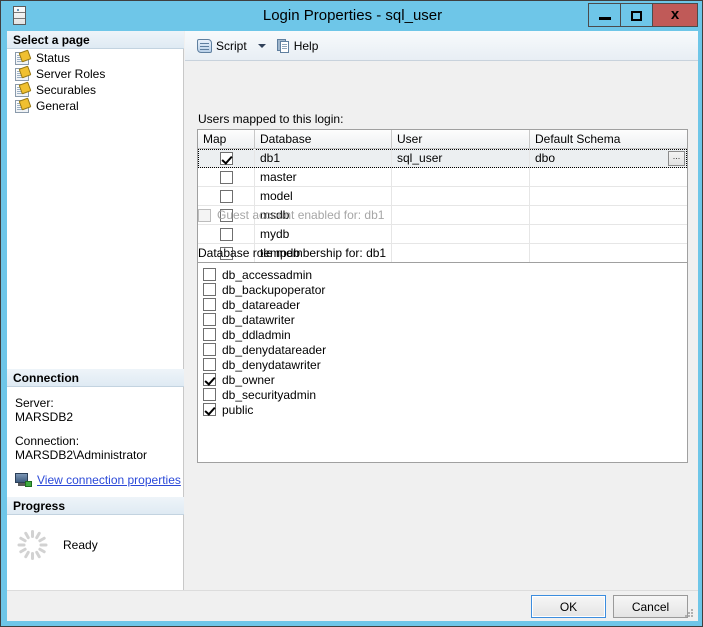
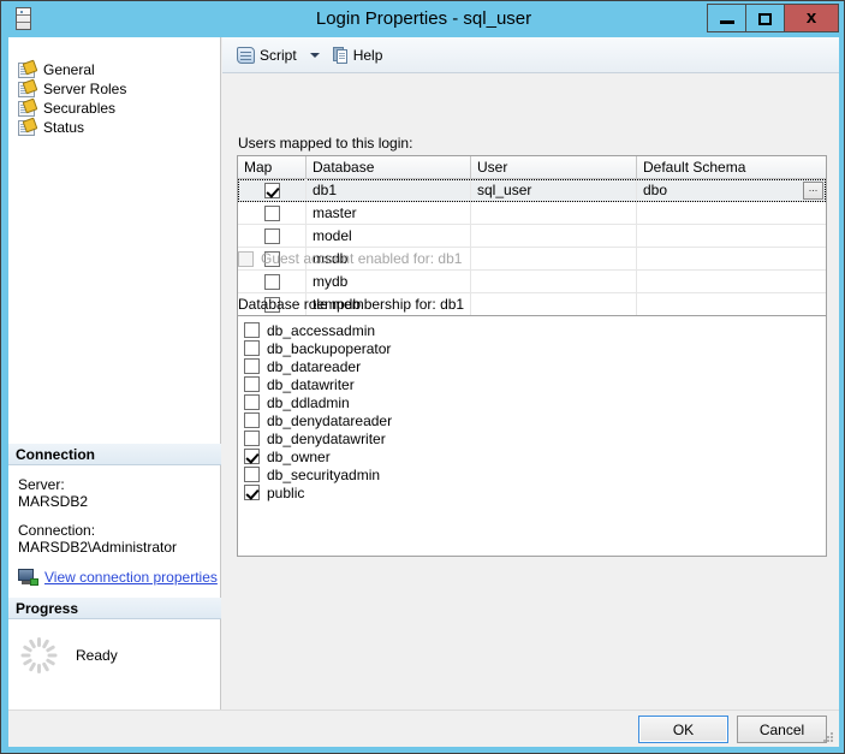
  Login Properties - sql_user
  x
- Select a page
- Status
+ General
  Server Roles
  Securables
- General
+ Status
  Connection
  Server:
  MARSDB2
  Connection:
  MARSDB2\Administrator
  View connection properties
  Progress
  Ready
  Script
  Help
  Users mapped to this login:
  Map
  Database
  User
  Default Schema
  db1
  sql_user
  dbo
  ...
  master
  model
  msdb
  mydb
  tempdb
  Guest account enabled for: db1
  Database role membership for: db1
  db_accessadmin
  db_backupoperator
  db_datareader
  db_datawriter
  db_ddladmin
  db_denydatareader
  db_denydatawriter
  db_owner
  db_securityadmin
  public
  OK
  Cancel
